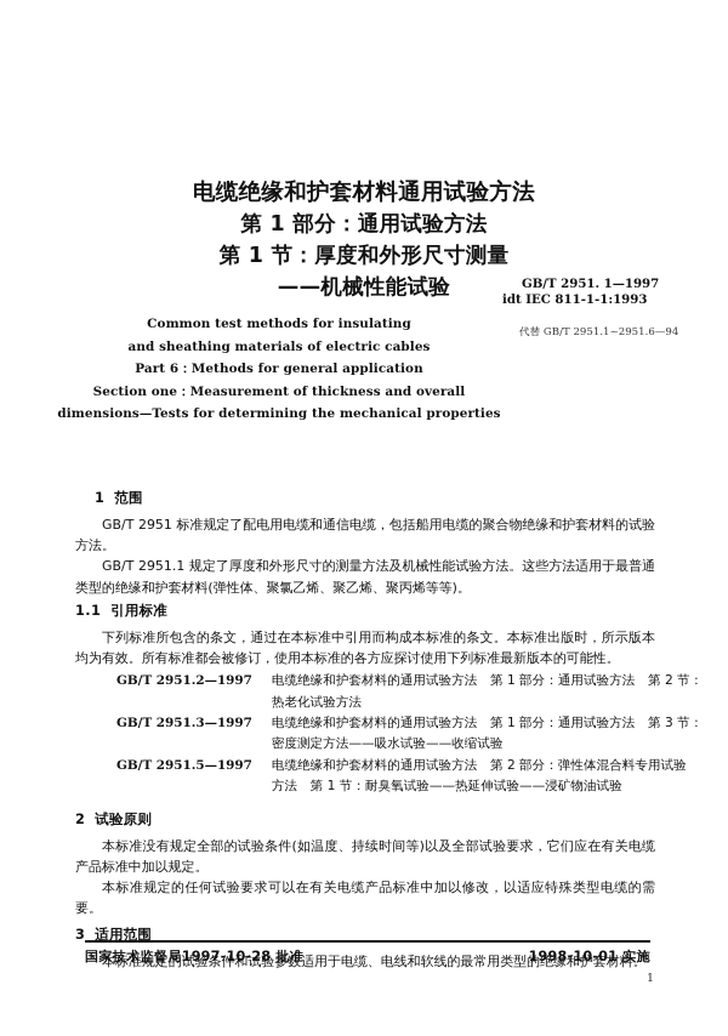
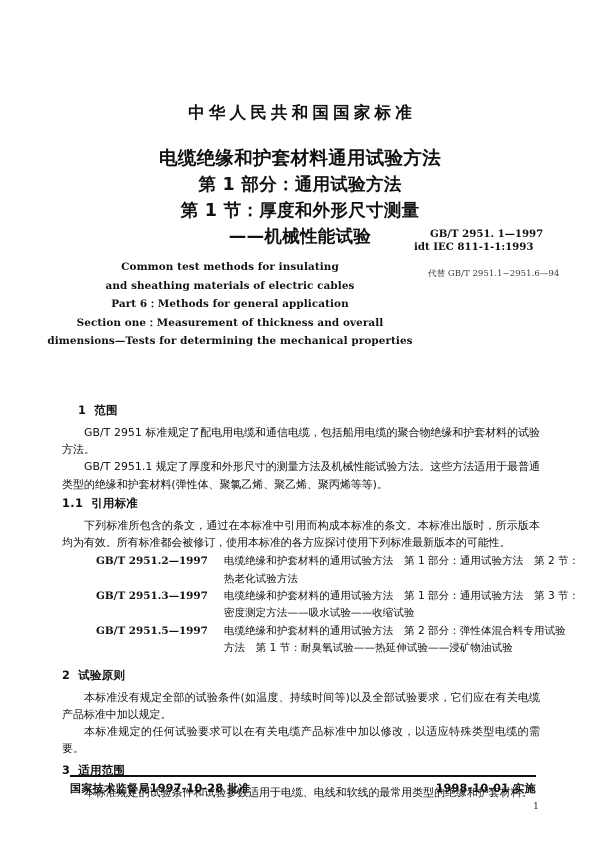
+ 中华人民共和国国家标准
  电缆绝缘和护套材料通用试验方法
  第 1 部分：通用试验方法
  第 1 节：厚度和外形尺寸测量
  ——机械性能试验
  GB/T 2951. 1—1997
  idt IEC 811-1-1:1993
  代替 GB/T 2951.1~2951.6—94
  Common test methods for insulating
  and sheathing materials of electric cables
  Part 6：Methods for general application
  Section one：Measurement of thickness and overall
  dimensions—Tests for determining the mechanical properties
  1 范围
  GB/T 2951 标准规定了配电用电缆和通信电缆，包括船用电缆的聚合物绝缘和护套材料的试验方法。
  GB/T 2951.1 规定了厚度和外形尺寸的测量方法及机械性能试验方法。这些方法适用于最普通类型的绝缘和护套材料(弹性体、聚氯乙烯、聚乙烯、聚丙烯等等)。
  1.1 引用标准
  下列标准所包含的条文，通过在本标准中引用而构成本标准的条文。本标准出版时，所示版本均为有效。所有标准都会被修订，使用本标准的各方应探讨使用下列标准最新版本的可能性。
  GB/T 2951.2—1997
  电缆绝缘和护套材料的通用试验方法 第 1 部分：通用试验方法 第 2 节：
  热老化试验方法
  GB/T 2951.3—1997
  电缆绝缘和护套材料的通用试验方法 第 1 部分：通用试验方法 第 3 节：
  密度测定方法——吸水试验——收缩试验
  GB/T 2951.5—1997
  电缆绝缘和护套材料的通用试验方法 第 2 部分：弹性体混合料专用试验
  方法 第 1 节：耐臭氧试验——热延伸试验——浸矿物油试验
  2 试验原则
  本标准没有规定全部的试验条件(如温度、持续时间等)以及全部试验要求，它们应在有关电缆产品标准中加以规定。
  本标准规定的任何试验要求可以在有关电缆产品标准中加以修改，以适应特殊类型电缆的需要。
  3 适用范围
  本标准规定的试验条件和试验参数适用于电缆、电线和软线的最常用类型的绝缘和护套材料。
  国家技术监督局1997-10-28 批准
  1998-10-01 实施
  1
